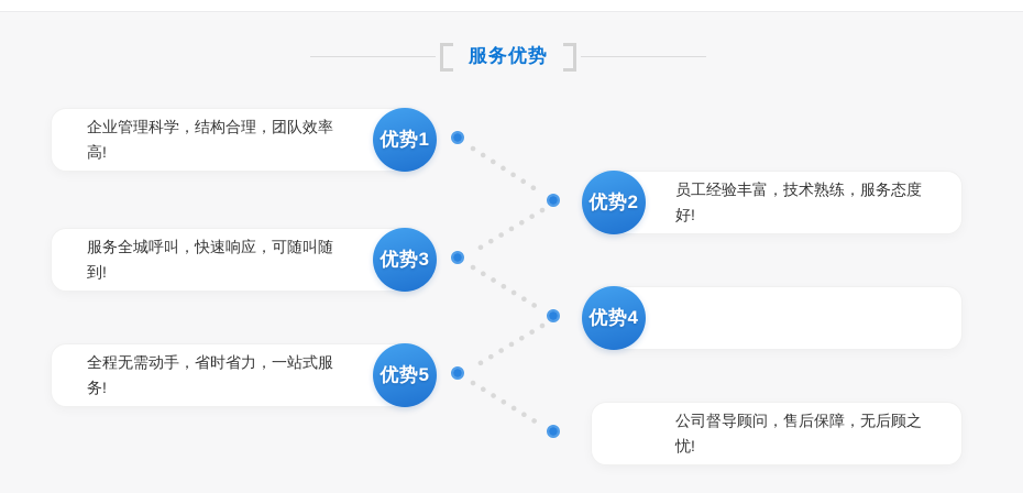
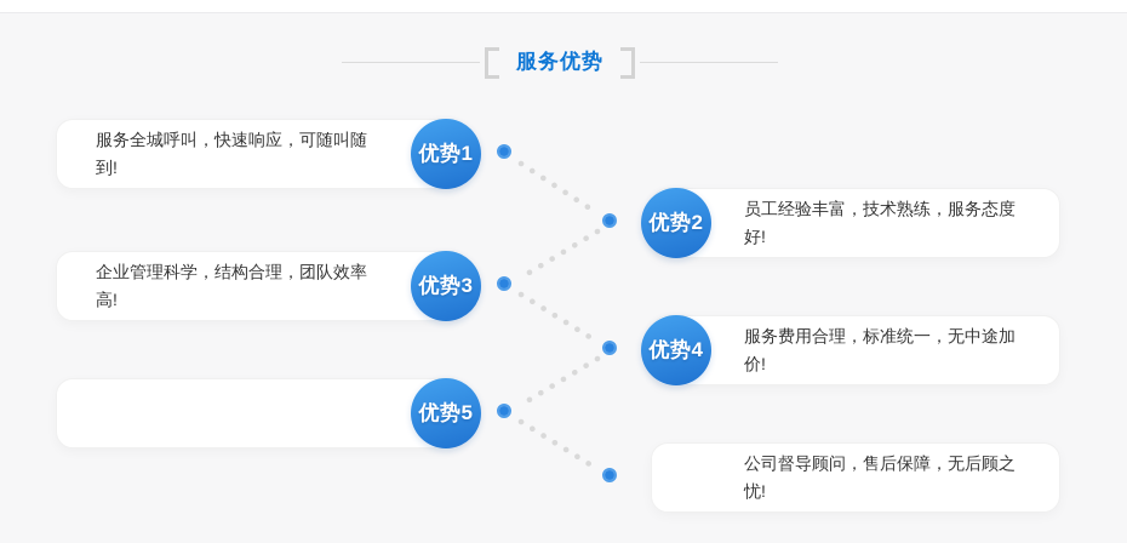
  服务优势
- 企业管理科学，结构合理，团队效率高!
+ 服务全城呼叫，快速响应，可随叫随到!
  优势1
  员工经验丰富，技术熟练，服务态度好!
  优势2
- 服务全城呼叫，快速响应，可随叫随到!
+ 企业管理科学，结构合理，团队效率高!
  优势3
+ 服务费用合理，标准统一，无中途加价!
  优势4
- 全程无需动手，省时省力，一站式服务!
  优势5
  公司督导顾问，售后保障，无后顾之忧!
